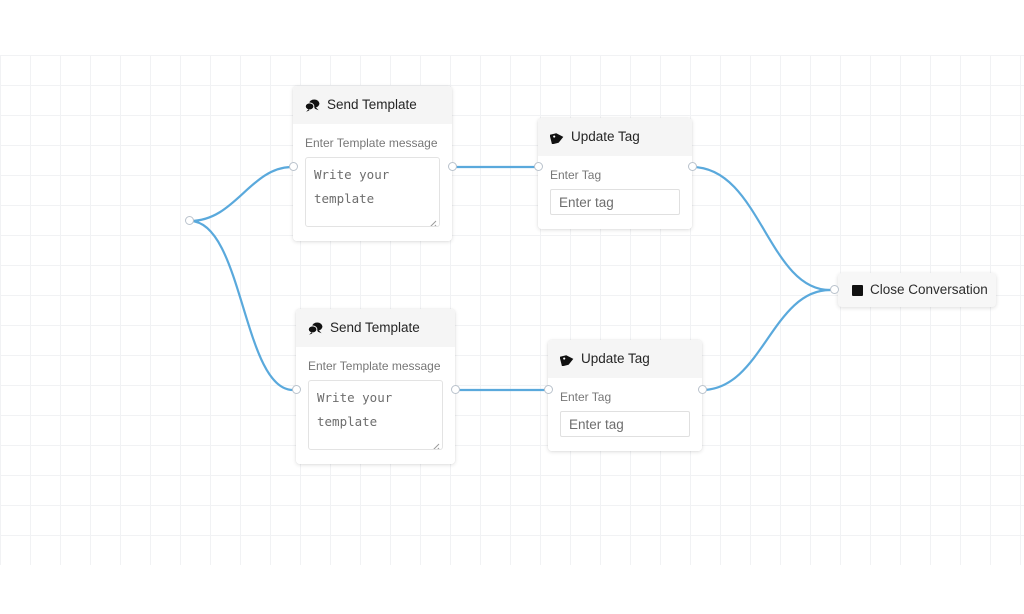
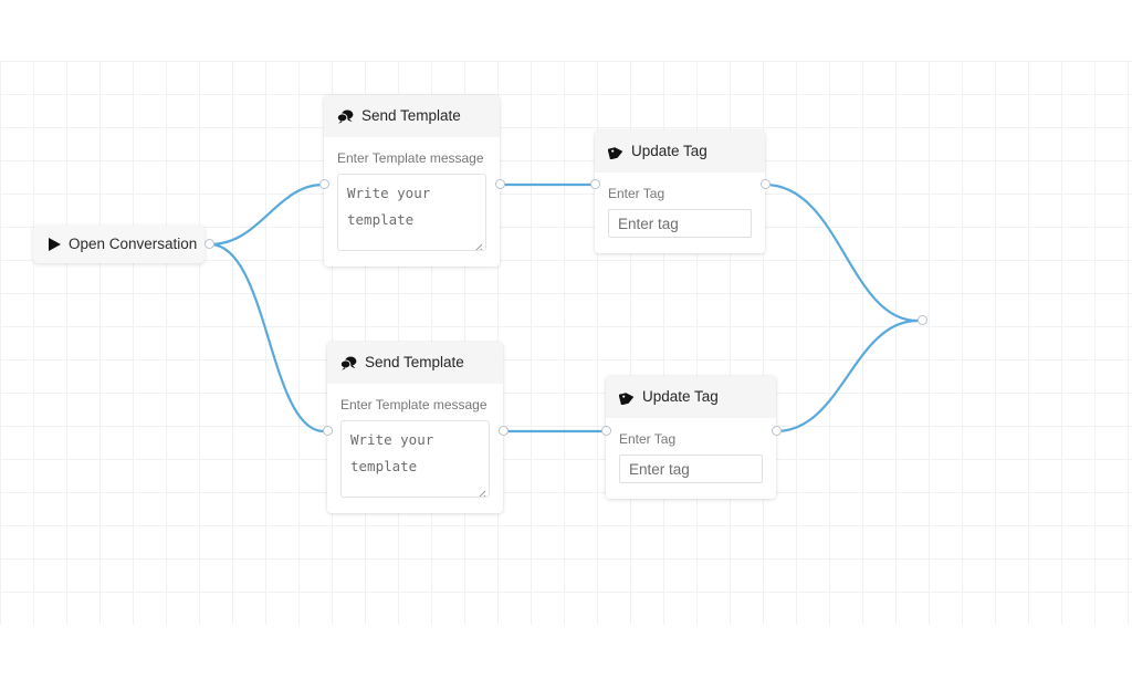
+ Open Conversation
  Send Template
  Enter Template message
  Write your
  template
  Update Tag
  Enter Tag
  Enter tag
  Send Template
  Enter Template message
  Write your
  template
  Update Tag
  Enter Tag
  Enter tag
- Close Conversation
